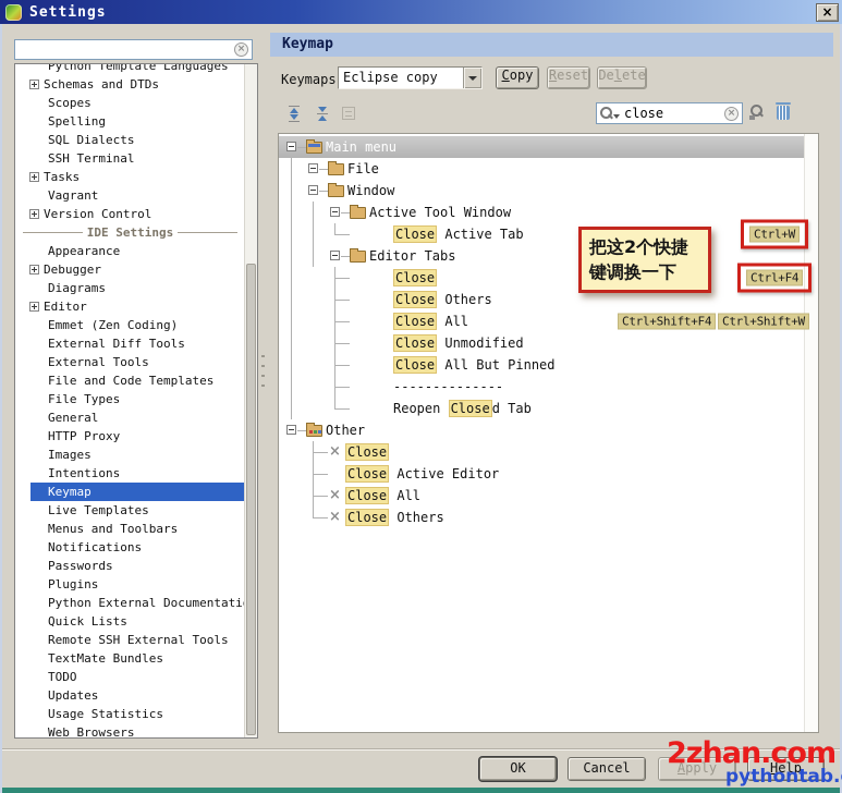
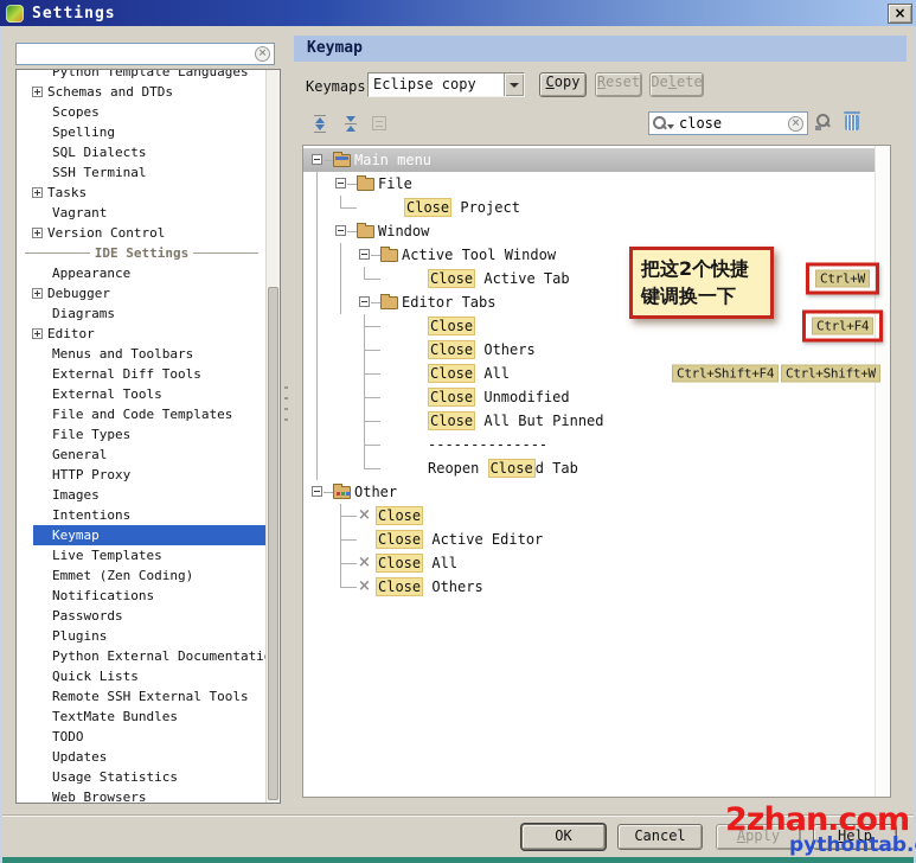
  Settings
  ×
  ×
  Python Template Languages
  Schemas and DTDs
  Scopes
  Spelling
  SQL Dialects
  SSH Terminal
  Tasks
  Vagrant
  Version Control
  IDE Settings
  Appearance
  Debugger
  Diagrams
  Editor
- Emmet (Zen Coding)
+ Menus and Toolbars
  External Diff Tools
  External Tools
  File and Code Templates
  File Types
  General
  HTTP Proxy
  Images
  Intentions
  Keymap
  Live Templates
- Menus and Toolbars
+ Emmet (Zen Coding)
  Notifications
  Passwords
  Plugins
  Python External Documentati
  Quick Lists
  Remote SSH External Tools
  TextMate Bundles
  TODO
  Updates
  Usage Statistics
  Web Browsers
  Keymap
  Keymaps
  Eclipse copy
  Copy
  Reset
  Delete
  close
  ×
  Main menu
  File
+ Close Project
  Window
  Active Tool Window
  Close Active Tab
  Ctrl+W
  Editor Tabs
  Close
  Ctrl+F4
  Close Others
  Close All
  Ctrl+Shift+F4
  Ctrl+Shift+W
  Close Unmodified
  Close All But Pinned
  --------------
  Reopen Close d Tab
  Other
  ×
  Close
  Close Active Editor
  ×
  Close All
  ×
  Close Others
  把这2个快捷
  键调换一下
  OK
  Cancel
  Apply
  Help
  2zhan.com
  pythontab.
